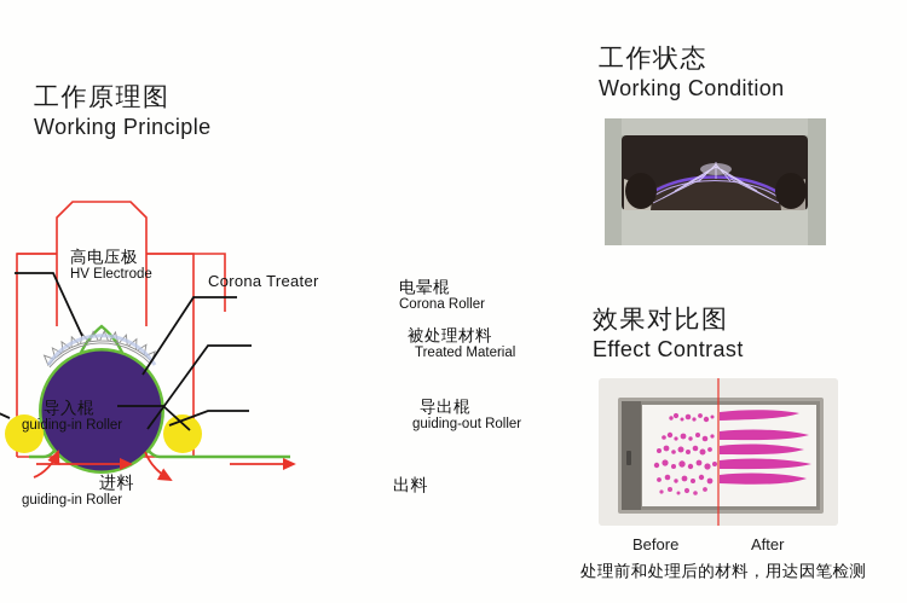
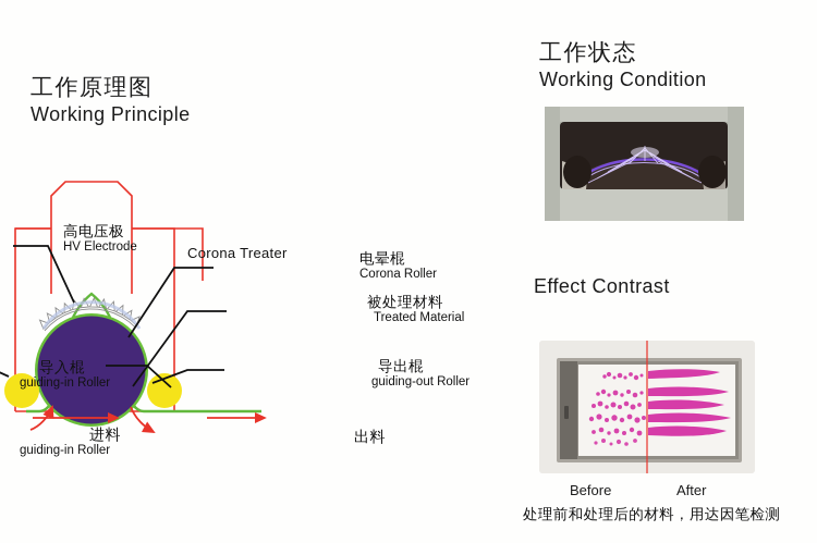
  工作原理图
  Working Principle
  工作状态
  Working Condition
- 效果对比图
  Effect Contrast
  Corona Treater
  高电压极
  HV Electrode
  电晕棍
  Corona Roller
  被处理材料
  Treated Material
  导入棍
  guiding-in Roller
  导出棍
  guiding-out Roller
  进料
  guiding-in Roller
  出料
  Before
  After
  处理前和处理后的材料，用达因笔检测
